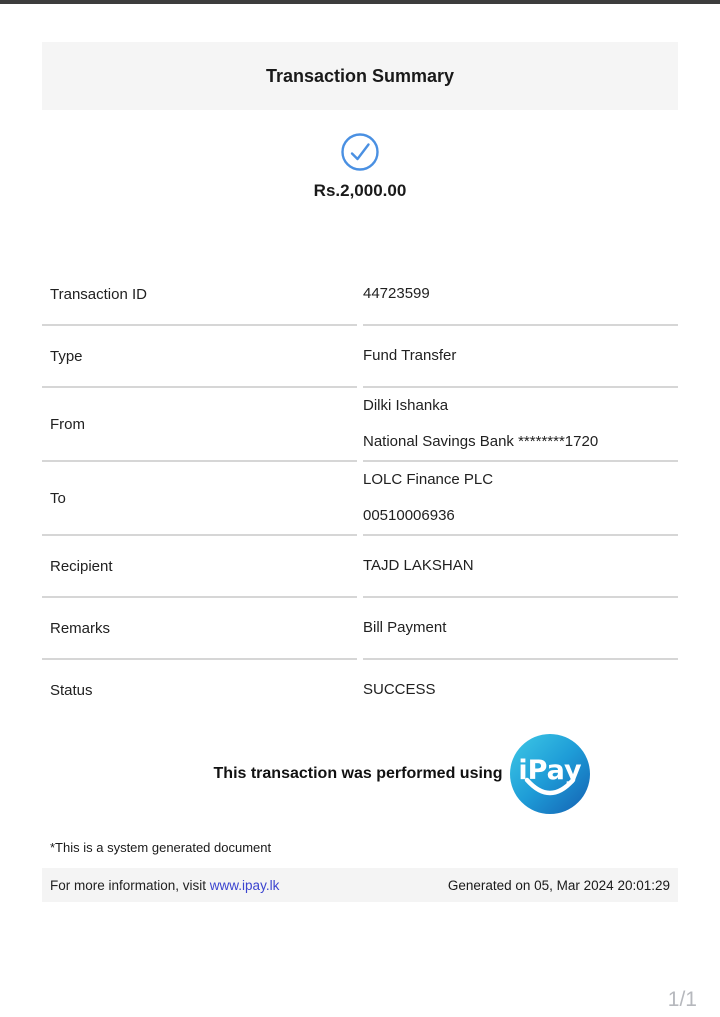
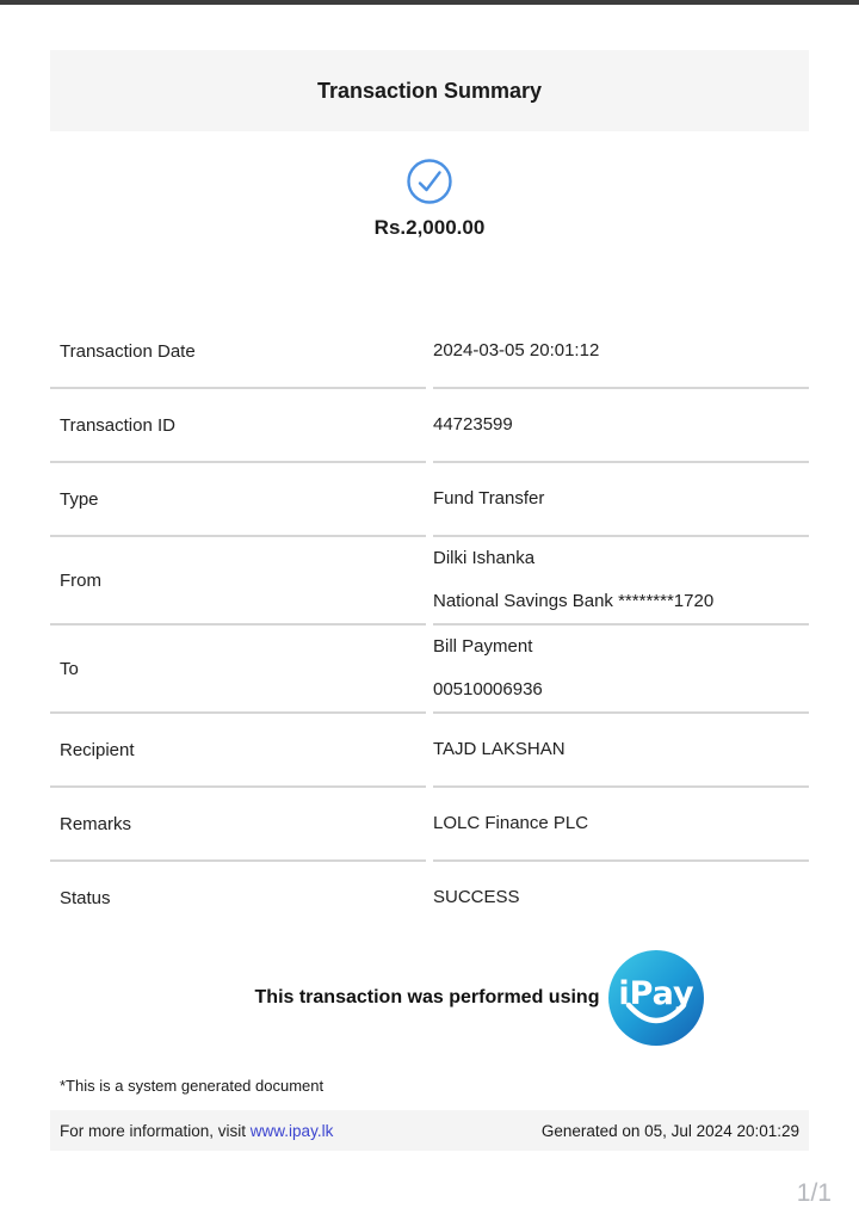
  Transaction Summary
  Rs.2,000.00
+ Transaction Date
+ 2024-03-05 20:01:12
  Transaction ID
  44723599
  Type
  Fund Transfer
  From
  Dilki Ishanka
  National Savings Bank ********1720
  To
- LOLC Finance PLC
+ Bill Payment
  00510006936
  Recipient
  TAJD LAKSHAN
  Remarks
- Bill Payment
+ LOLC Finance PLC
  Status
  SUCCESS
  This transaction was performed using
  iPay
  *This is a system generated document
  For more information, visit www.ipay.lk
- Generated on 05, Mar 2024 20:01:29
+ Generated on 05, Jul 2024 20:01:29
  1/1
